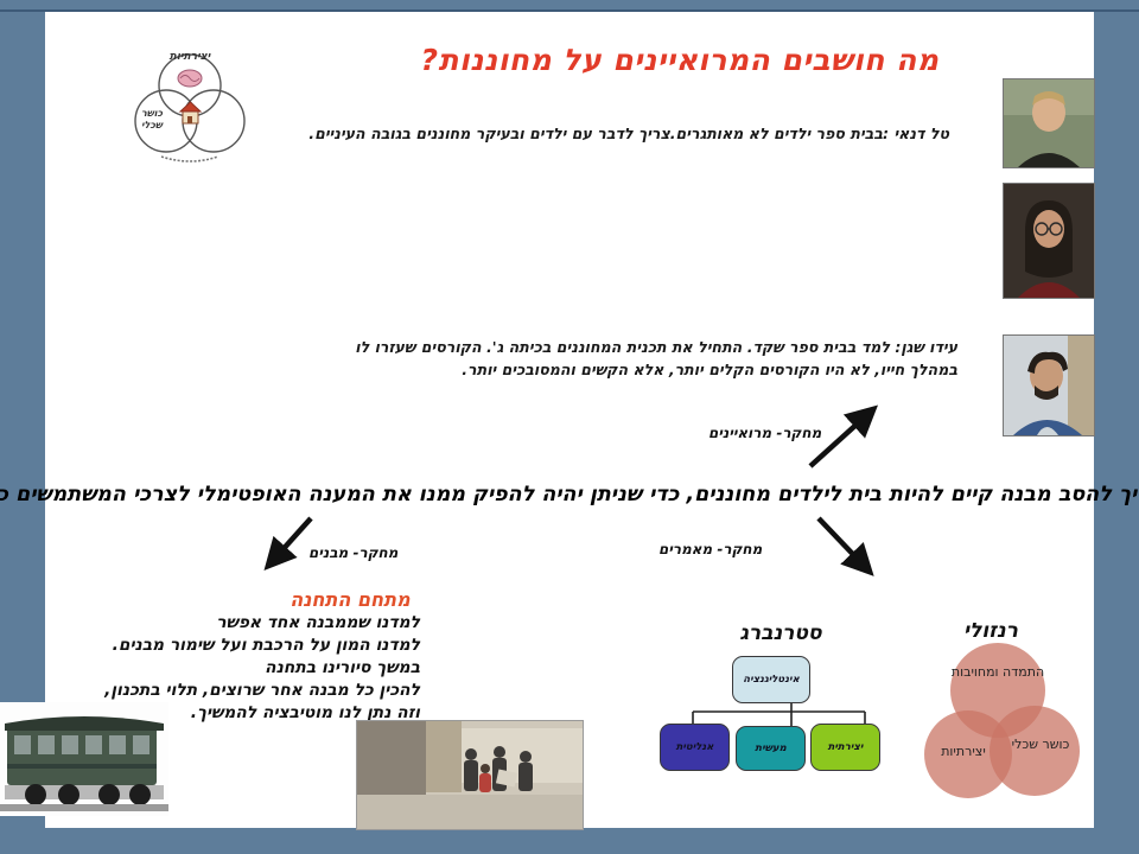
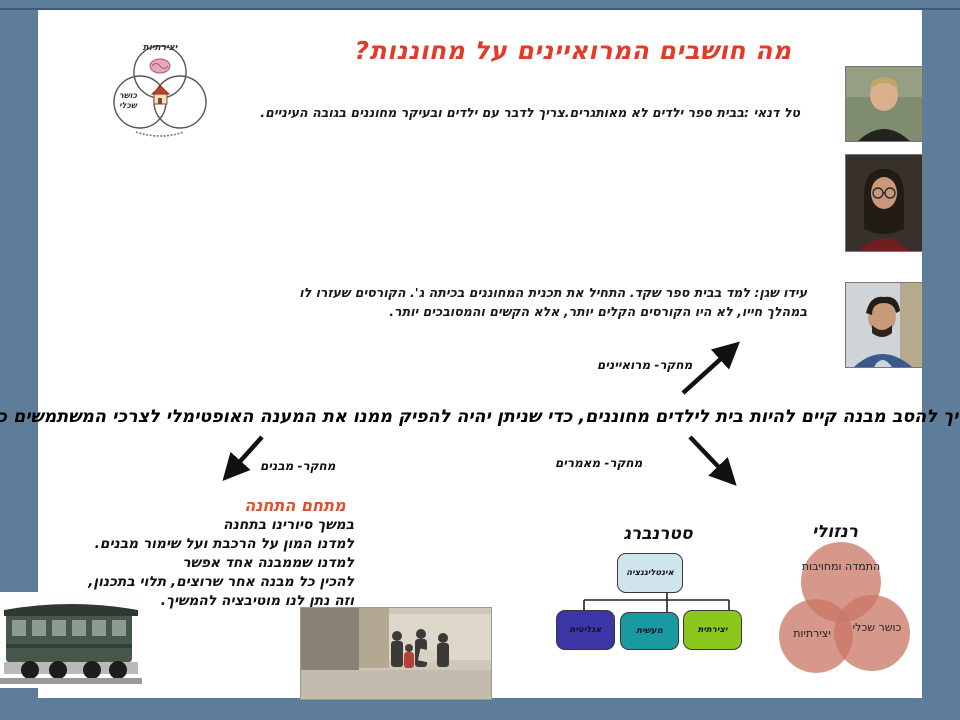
  מה חושבים המרואיינים על מחוננות?
  יצירתיות
  כושר
  שכלי
  טל דנאי :בבית ספר ילדים לא מאותגרים.צריך לדבר עם ילדים ובעיקר מחוננים בגובה העיניים.
  עידו שגן: למד בבית ספר שקד. התחיל את תכנית המחוננים בכיתה ג'. הקורסים שעזרו לו במהלך חייו, לא היו הקורסים הקלים יותר, אלא הקשים והמסובכים יותר.
  מחקר- מרואיינים
  מחקר- מבנים
  מחקר- מאמרים
  יך להסב מבנה קיים להיות בית לילדים מחוננים, כדי שניתן יהיה להפיק ממנו את המענה האופטימלי לצרכי המשתמשים כ
  מתחם התחנה
- למדנו שממבנה אחד אפשר
+ במשך סיורינו בתחנה
  למדנו המון על הרכבת ועל שימור מבנים.
- במשך סיורינו בתחנה
+ למדנו שממבנה אחד אפשר
  להכין כל מבנה אחר שרוצים, תלוי בתכנון,
  וזה נתן לנו מוטיבציה להמשיך.
  סטרנברג
  אינטליגנציה
  אנליטית
  מעשית
  יצירתית
  רנזולי
  התמדה ומחויבות
  יצירתיות
  כושר שכלי
